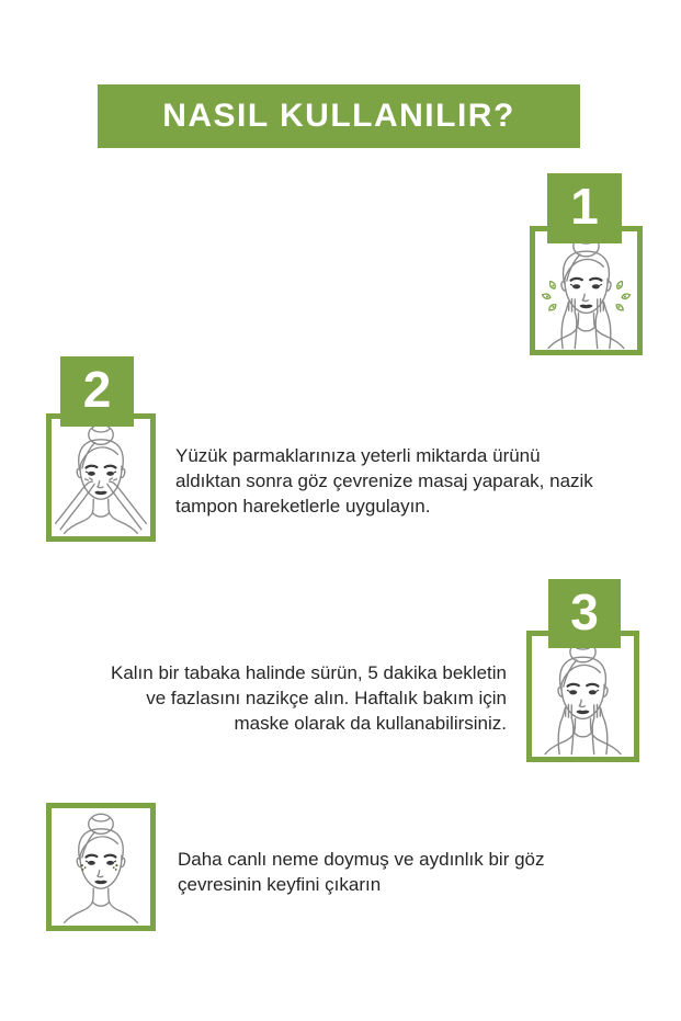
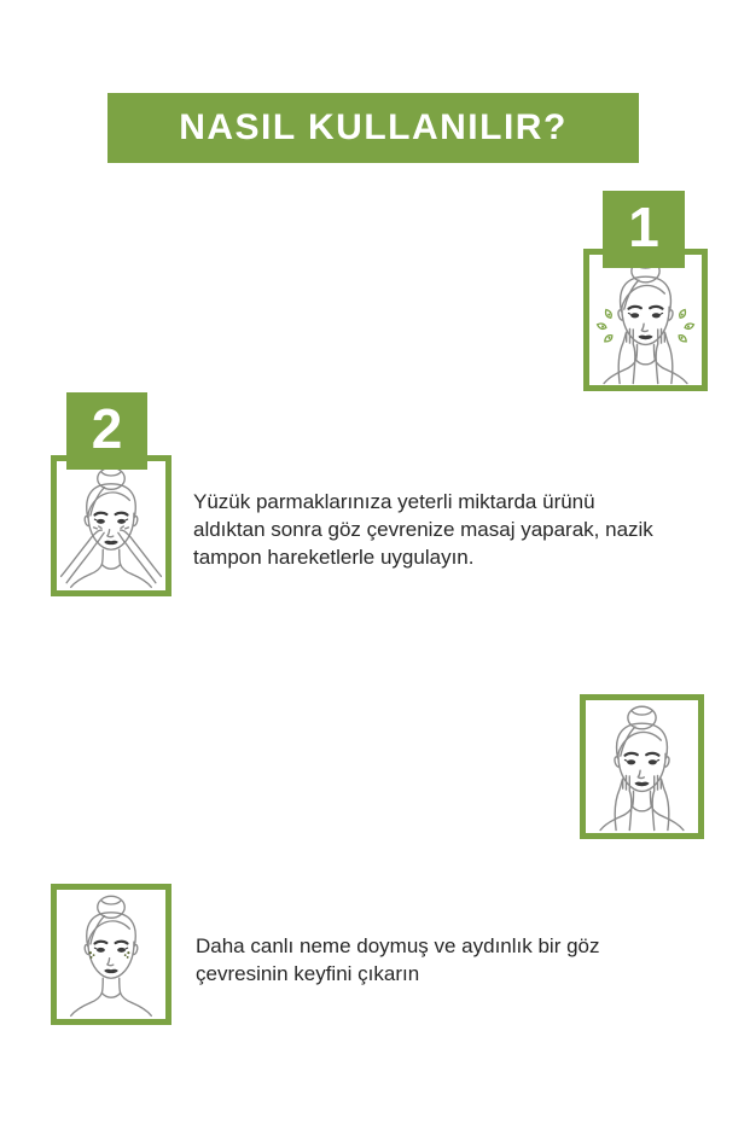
  NASIL KULLANILIR?
  1
  2
  Yüzük parmaklarınıza yeterli miktarda ürünü
  aldıktan sonra göz çevrenize masaj yaparak, nazik
  tampon hareketlerle uygulayın.
- 3
- Kalın bir tabaka halinde sürün, 5 dakika bekletin
- ve fazlasını nazikçe alın. Haftalık bakım için
- maske olarak da kullanabilirsiniz.
  Daha canlı neme doymuş ve aydınlık bir göz
  çevresinin keyfini çıkarın
